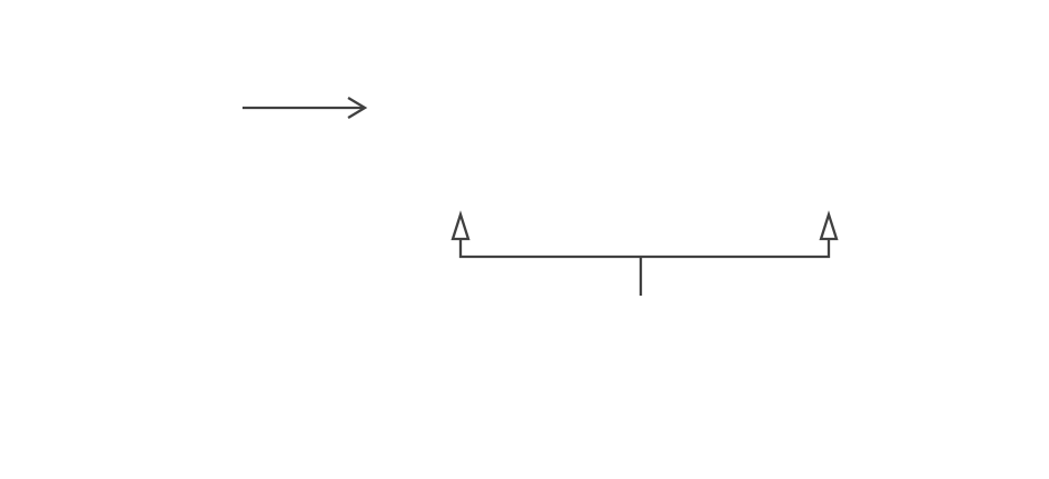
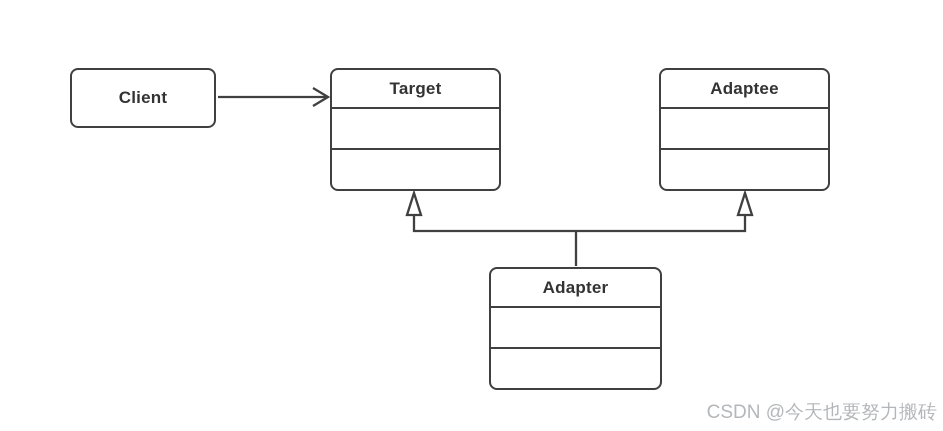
+ Client
+ Target
+ Adaptee
+ Adapter
+ CSDN @今天也要努力搬砖
